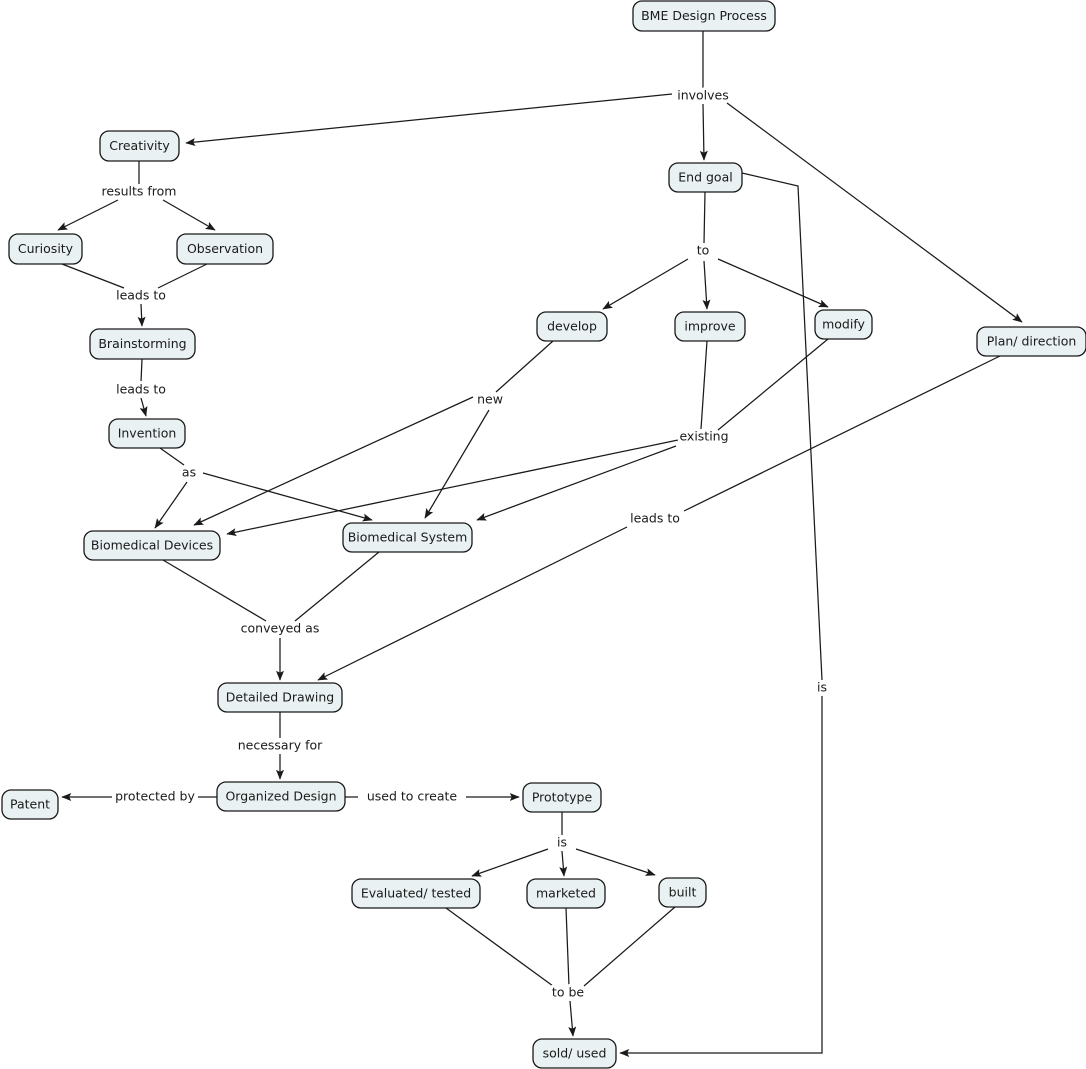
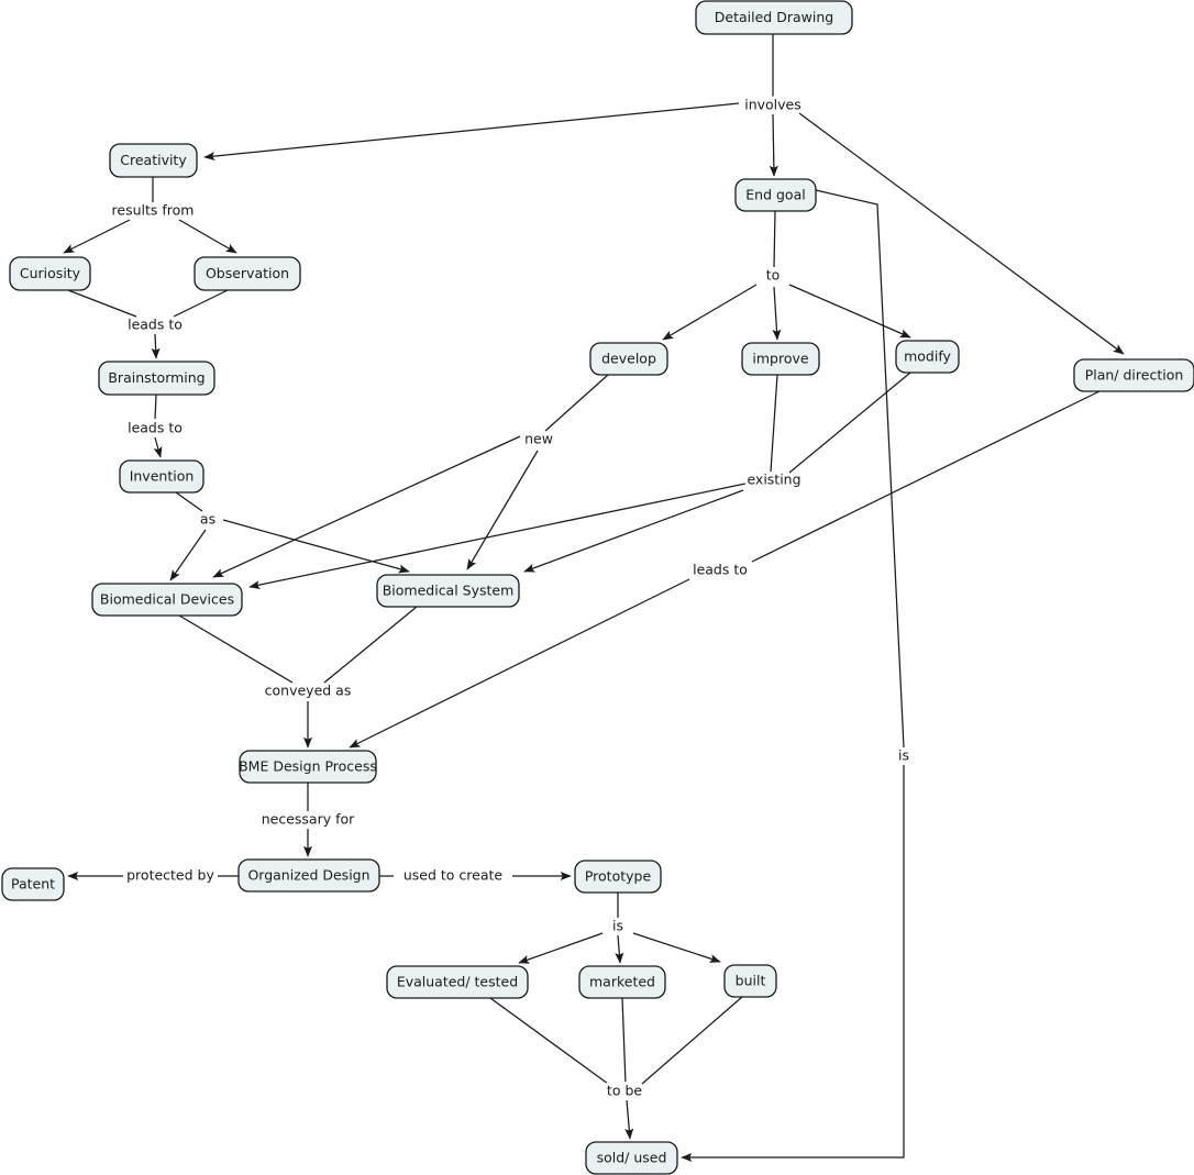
- BME Design Process
+ Detailed Drawing
  Creativity
  End goal
  Curiosity
  Observation
  develop
  improve
  modify
  Plan/ direction
  Brainstorming
  Invention
  Biomedical System
  Biomedical Devices
- Detailed Drawing
+ BME Design Process
  Patent
  Organized Design
  Prototype
  Evaluated/ tested
  marketed
  built
  sold/ used
  involves
  results from
  leads to
  to
  leads to
  new
  existing
  as
  leads to
  conveyed as
  necessary for
  protected by
  used to create
  is
  to be
  is
